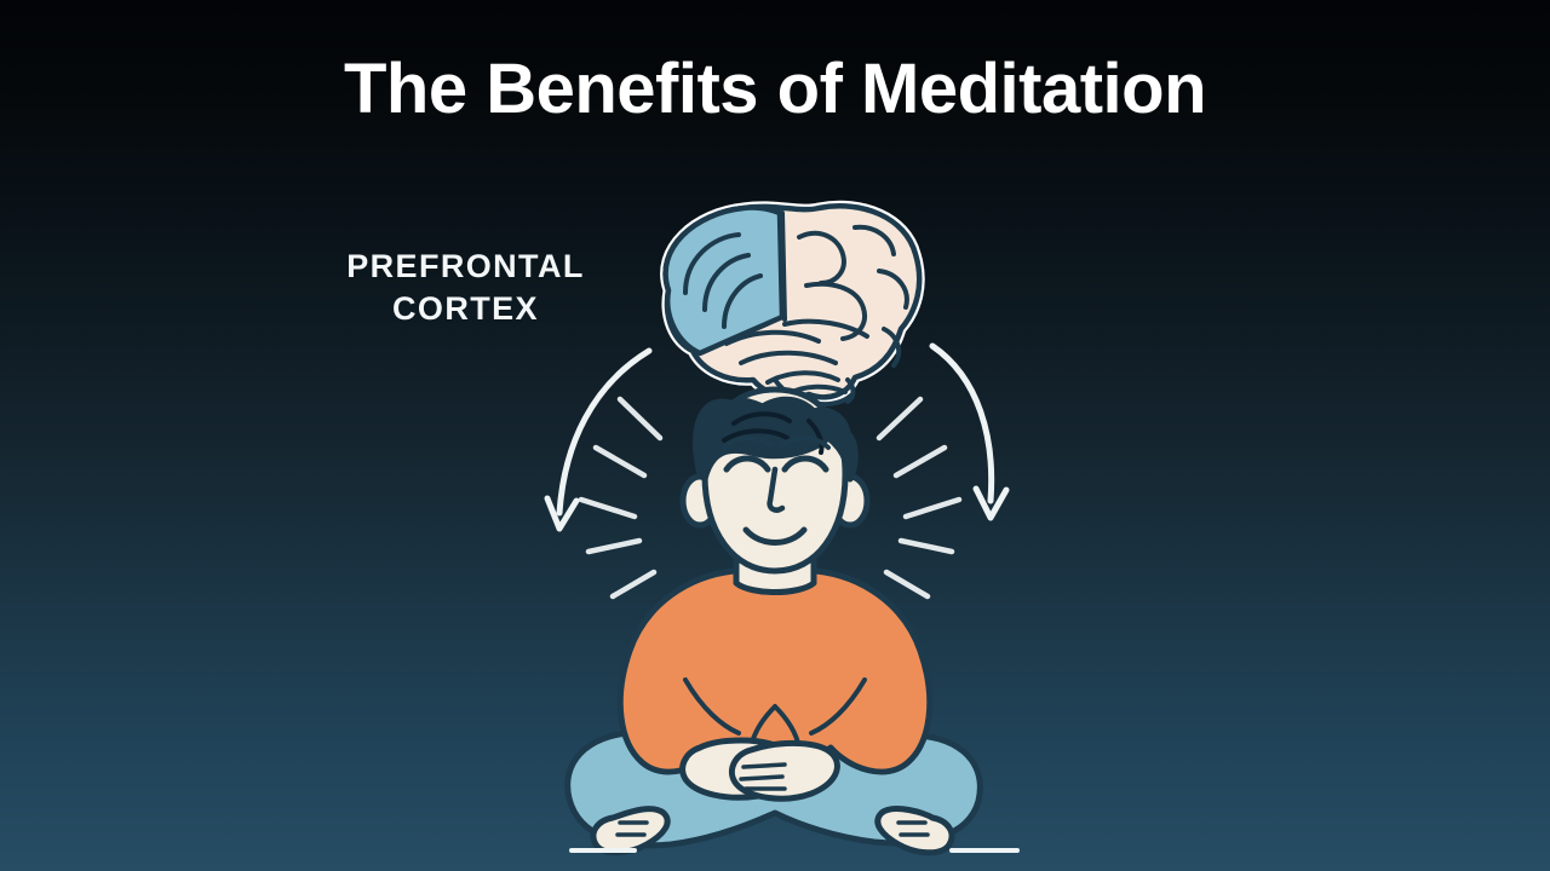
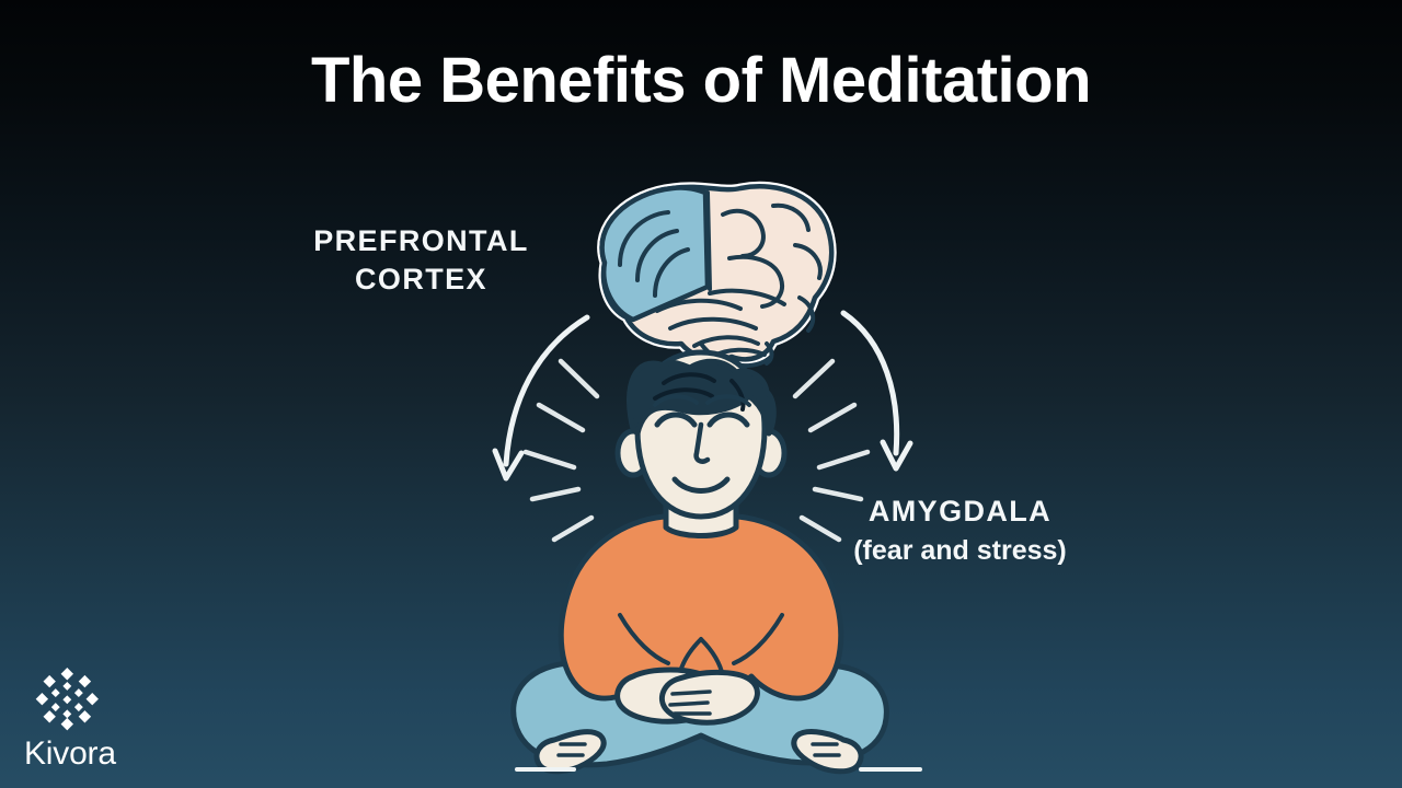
  The Benefits of Meditation
  PREFRONTAL CORTEX
+ AMYGDALA
+ (fear and stress)
+ Kivora
